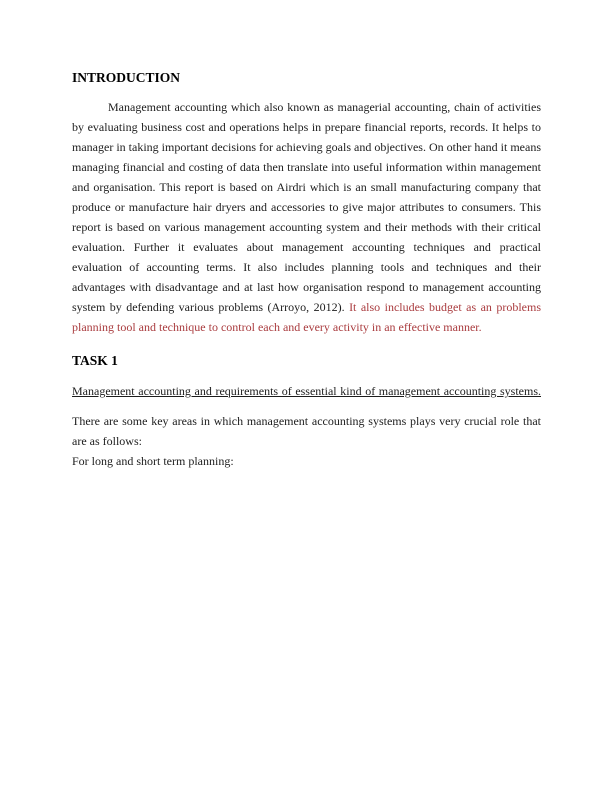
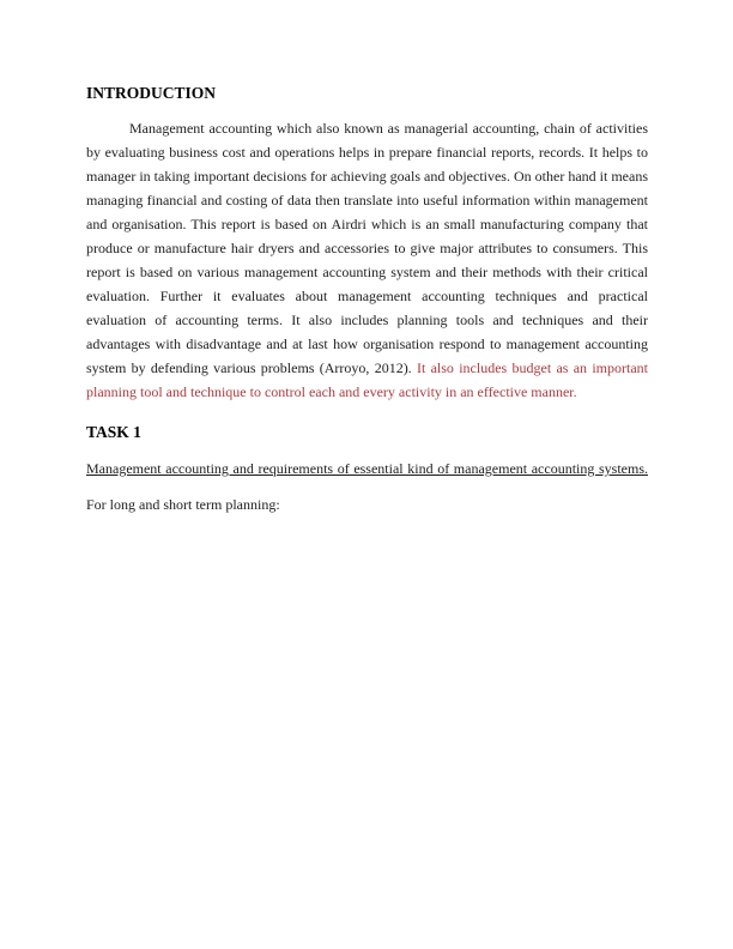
  INTRODUCTION
- Management accounting which also known as managerial accounting, chain of activities by evaluating business cost and operations helps in prepare financial reports, records. It helps to manager in taking important decisions for achieving goals and objectives. On other hand it means managing financial and costing of data then translate into useful information within management and organisation. This report is based on Airdri which is an small manufacturing company that produce or manufacture hair dryers and accessories to give major attributes to consumers. This report is based on various management accounting system and their methods with their critical evaluation. Further it evaluates about management accounting techniques and practical evaluation of accounting terms. It also includes planning tools and techniques and their advantages with disadvantage and at last how organisation respond to management accounting system by defending various problems (Arroyo, 2012). It also includes budget as an problems planning tool and technique to control each and every activity in an effective manner.
+ Management accounting which also known as managerial accounting, chain of activities by evaluating business cost and operations helps in prepare financial reports, records. It helps to manager in taking important decisions for achieving goals and objectives. On other hand it means managing financial and costing of data then translate into useful information within management and organisation. This report is based on Airdri which is an small manufacturing company that produce or manufacture hair dryers and accessories to give major attributes to consumers. This report is based on various management accounting system and their methods with their critical evaluation. Further it evaluates about management accounting techniques and practical evaluation of accounting terms. It also includes planning tools and techniques and their advantages with disadvantage and at last how organisation respond to management accounting system by defending various problems (Arroyo, 2012). It also includes budget as an important planning tool and technique to control each and every activity in an effective manner.
  TASK 1
  Management accounting and requirements of essential kind of management accounting systems.
- There are some key areas in which management accounting systems plays very crucial role that are as follows:
  For long and short term planning:
